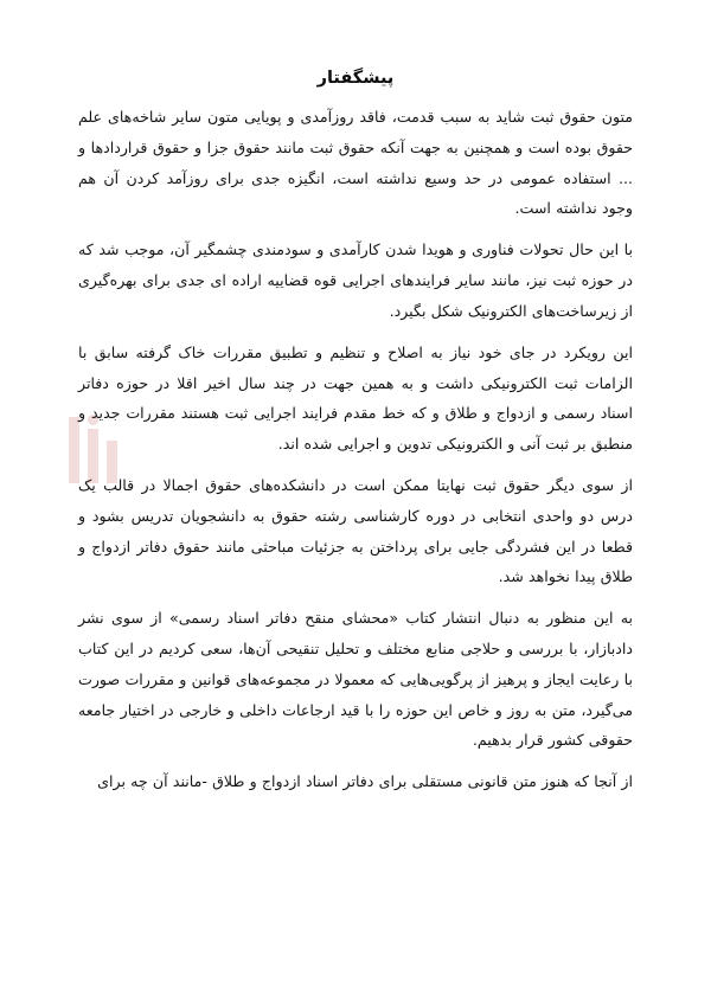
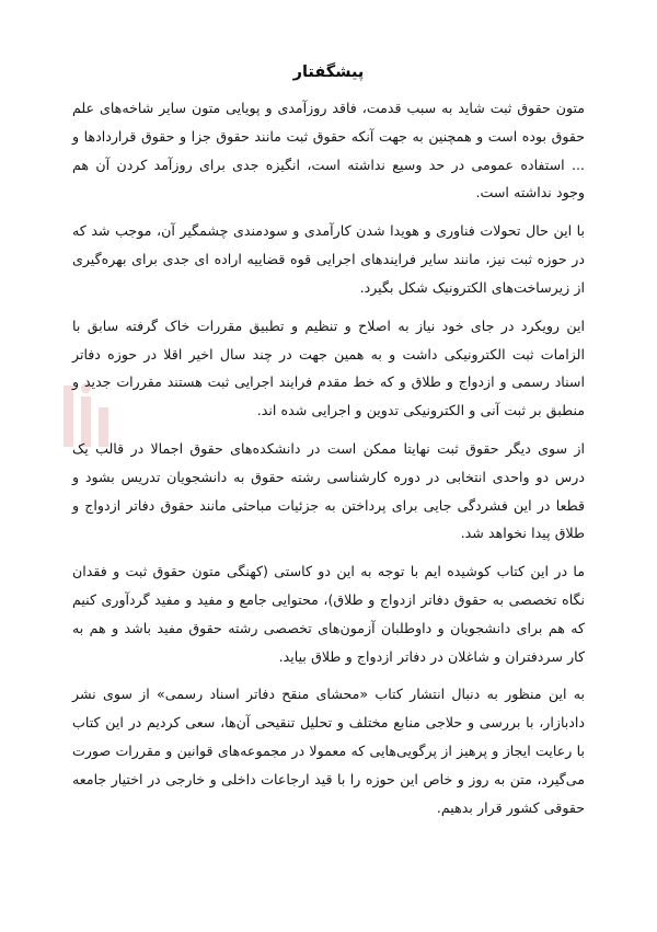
  پیشگفتار
  متون حقوق ثبت شاید به سبب قدمت، فاقد روزآمدی و پویایی متون سایر شاخه‌های علم حقوق بوده است و همچنین به جهت آنکه حقوق ثبت مانند حقوق جزا و حقوق قراردادها و ... استفاده عمومی در حد وسیع نداشته است، انگیزه جدی برای روزآمد کردن آن هم وجود نداشته است.
  با این حال تحولات فناوری و هویدا شدن کارآمدی و سودمندی چشمگیر آن، موجب شد که در حوزه ثبت نیز، مانند سایر فرایندهای اجرایی قوه قضاییه اراده ای جدی برای بهره‌گیری از زیرساخت‌های الکترونیک شکل بگیرد.
  این رویکرد در جای خود نیاز به اصلاح و تنظیم و تطبیق مقررات خاک گرفته سابق با الزامات ثبت الکترونیکی داشت و به همین جهت در چند سال اخیر اقلا در حوزه دفاتر اسناد رسمی و ازدواج و طلاق و که خط مقدم فرایند اجرایی ثبت هستند مقررات جدید و منطبق بر ثبت آنی و الکترونیکی تدوین و اجرایی شده اند.
  از سوی دیگر حقوق ثبت نهایتا ممکن است در دانشکده‌های حقوق اجمالا در قالب یک درس دو واحدی انتخابی در دوره کارشناسی رشته حقوق به دانشجویان تدریس بشود و قطعا در این فشردگی جایی برای پرداختن به جزئیات مباحثی مانند حقوق دفاتر ازدواج و طلاق پیدا نخواهد شد.
+ ما در این کتاب کوشیده ایم با توجه به این دو کاستی (کهنگی متون حقوق ثبت و فقدان نگاه تخصصی به حقوق دفاتر ازدواج و طلاق)، محتوایی جامع و مفید و مفید گردآوری کنیم که هم برای دانشجویان و داوطلبان آزمون‌های تخصصی رشته حقوق مفید باشد و هم به کار سردفتران و شاغلان در دفاتر ازدواج و طلاق بیاید.
  به این منظور به دنبال انتشار کتاب «محشای منقح دفاتر اسناد رسمی» از سوی نشر دادبازار، با بررسی و حلاجی منابع مختلف و تحلیل تنقیحی آن‌ها، سعی کردیم در این کتاب با رعایت ایجاز و پرهیز از پرگویی‌هایی که معمولا در مجموعه‌های قوانین و مقررات صورت می‌گیرد، متن به روز و خاص این حوزه را با قید ارجاعات داخلی و خارجی در اختیار جامعه حقوقی کشور قرار بدهیم.
- از آنجا که هنوز متن قانونی مستقلی برای دفاتر اسناد ازدواج و طلاق -مانند آن چه برای
